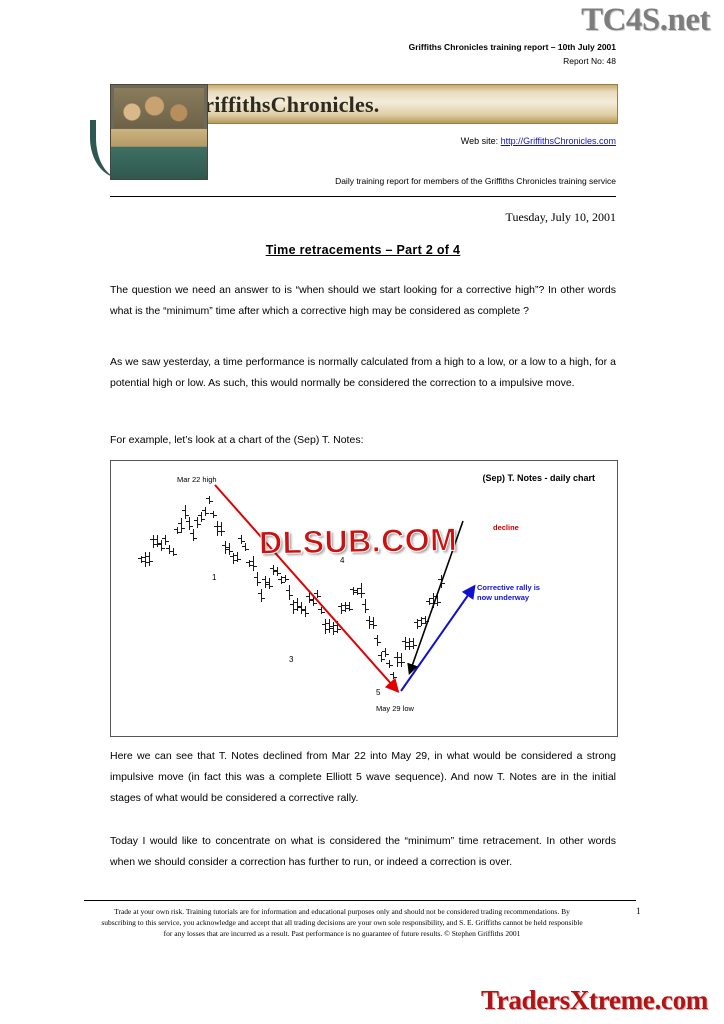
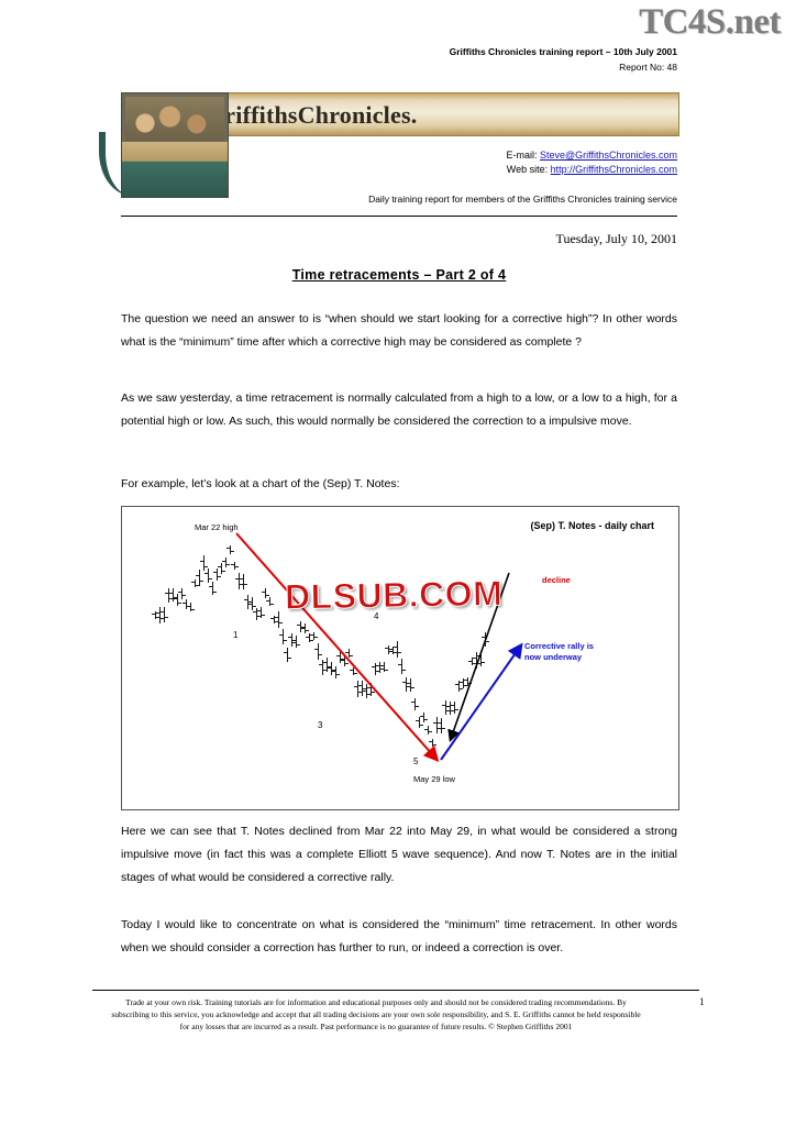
  TC4S.net
- TradersXtreme.com
  Griffiths Chronicles training report – 10th July 2001
  Report No: 48
  riffithsChronicles.
+ E-mail: Steve@GriffithsChronicles.com
  Web site: http://GriffithsChronicles.com
  Daily training report for members of the Griffiths Chronicles training service
  Tuesday, July 10, 2001
  Time retracements – Part 2 of 4
  The question we need an answer to is “when should we start looking for a corrective high”? In other words what is the “minimum” time after which a corrective high may be considered as complete ?
- As we saw yesterday, a time performance is normally calculated from a high to a low, or a low to a high, for a potential high or low. As such, this would normally be considered the correction to a impulsive move.
+ As we saw yesterday, a time retracement is normally calculated from a high to a low, or a low to a high, for a potential high or low. As such, this would normally be considered the correction to a impulsive move.
  For example, let’s look at a chart of the (Sep) T. Notes:
  (Sep) T. Notes - daily chart
  Mar 22 high
  May 29 low
  decline
  Corrective rally is
  now underway
  1
  3
  4
  5
  DLSUB.COM
  Here we can see that T. Notes declined from Mar 22 into May 29, in what would be considered a strong impulsive move (in fact this was a complete Elliott 5 wave sequence). And now T. Notes are in the initial stages of what would be considered a corrective rally.
  Today I would like to concentrate on what is considered the “minimum” time retracement. In other words when we should consider a correction has further to run, or indeed a correction is over.
  Trade at your own risk. Training tutorials are for information and educational purposes only and should not be considered trading recommendations. By subscribing to this service, you acknowledge and accept that all trading decisions are your own sole responsibility, and S. E. Griffiths cannot be held responsible for any losses that are incurred as a result. Past performance is no guarantee of future results. © Stephen Griffiths 2001
  1
